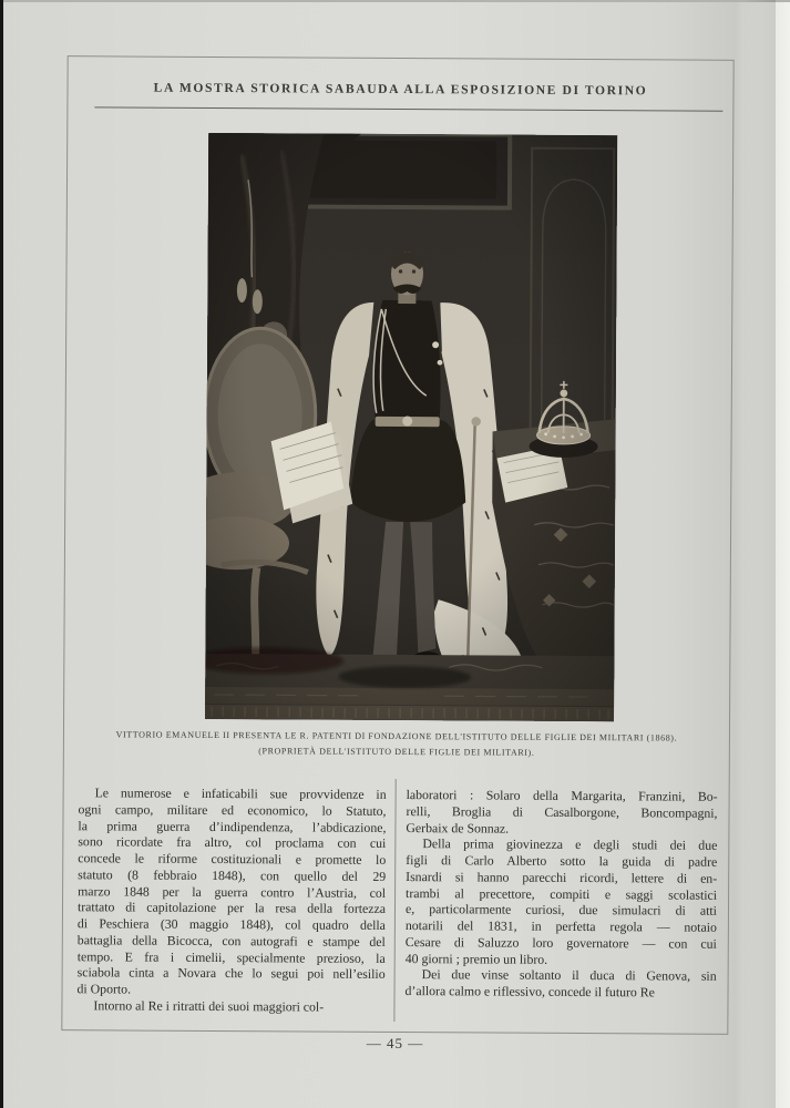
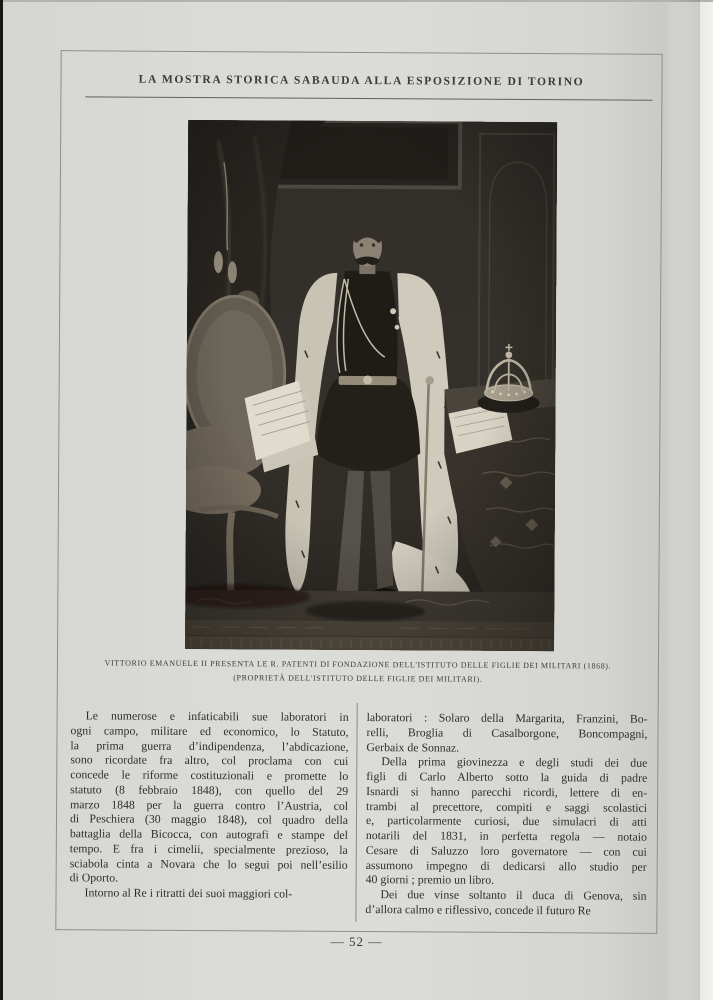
  LA MOSTRA STORICA SABAUDA ALLA ESPOSIZIONE DI TORINO
  VITTORIO EMANUELE II PRESENTA LE R. PATENTI DI FONDAZIONE DELL'ISTITUTO DELLE FIGLIE DEI MILITARI (1868).
  (PROPRIETÀ DELL'ISTITUTO DELLE FIGLIE DEI MILITARI).
- Le numerose e infaticabili sue provvidenze in
+ Le numerose e infaticabili sue laboratori in
  ogni campo, militare ed economico, lo Statuto,
  la prima guerra d’indipendenza, l’abdicazione,
  sono ricordate fra altro, col proclama con cui
  concede le riforme costituzionali e promette lo
  statuto (8 febbraio 1848), con quello del 29
  marzo 1848 per la guerra contro l’Austria, col
- trattato di capitolazione per la resa della fortezza
  di Peschiera (30 maggio 1848), col quadro della
  battaglia della Bicocca, con autografi e stampe del
  tempo. E fra i cimelii, specialmente prezioso, la
  sciabola cinta a Novara che lo segui poi nell’esilio
  di Oporto.
  Intorno al Re i ritratti dei suoi maggiori col-
  laboratori : Solaro della Margarita, Franzini, Bo-
  relli, Broglia di Casalborgone, Boncompagni,
  Gerbaix de Sonnaz.
  Della prima giovinezza e degli studi dei due
  figli di Carlo Alberto sotto la guida di padre
  Isnardi si hanno parecchi ricordi, lettere di en-
  trambi al precettore, compiti e saggi scolastici
  e, particolarmente curiosi, due simulacri di atti
  notarili del 1831, in perfetta regola — notaio
  Cesare di Saluzzo loro governatore — con cui
+ assumono impegno di dedicarsi allo studio per
  40 giorni ; premio un libro.
  Dei due vinse soltanto il duca di Genova, sin
  d’allora calmo e riflessivo, concede il futuro Re
- — 45 —
+ — 52 —
